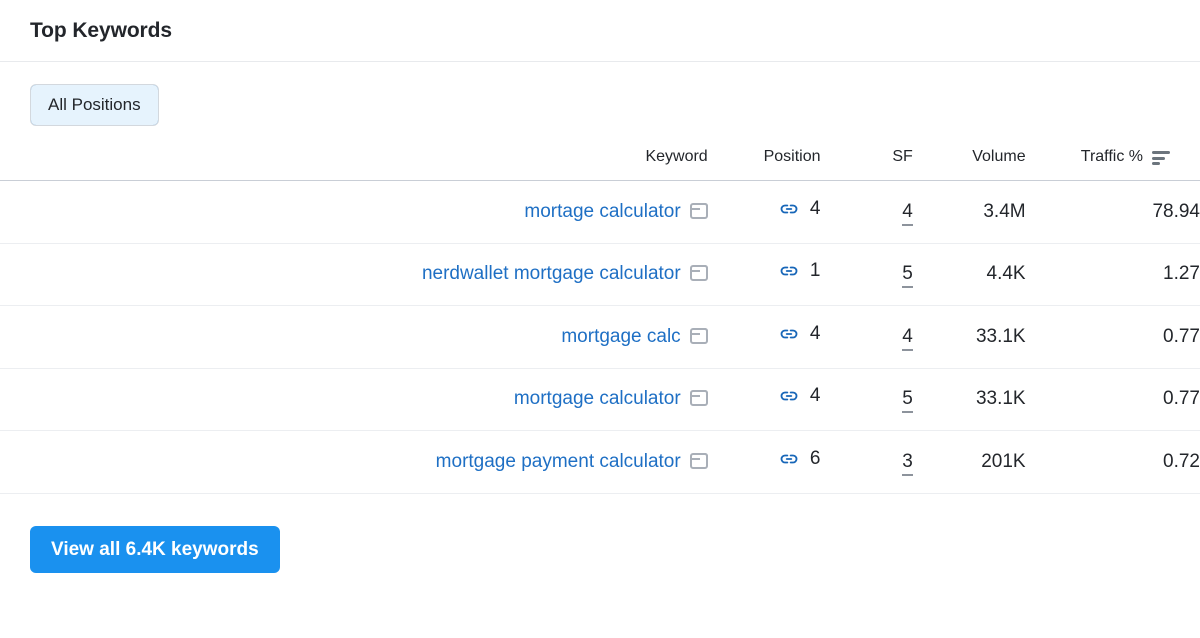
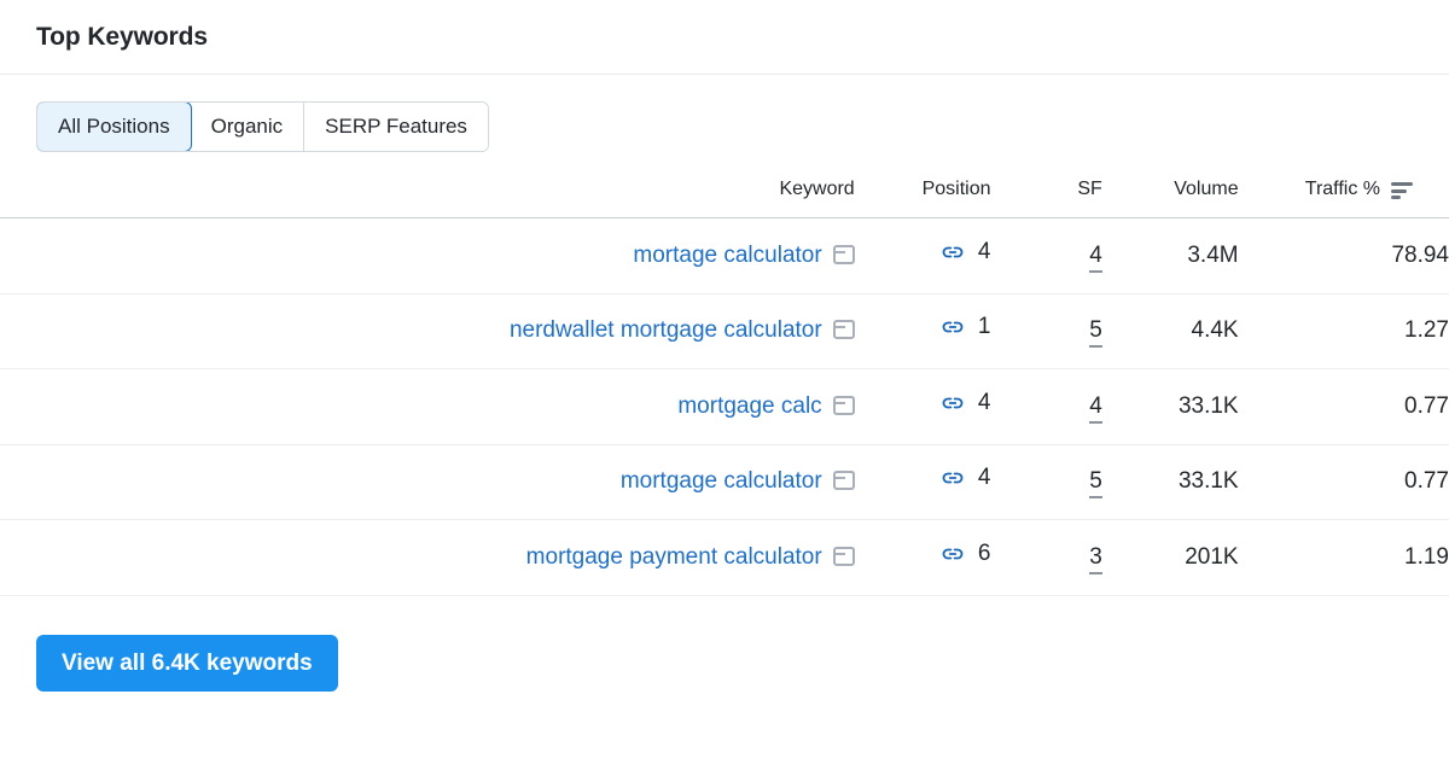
  Top Keywords
  All Positions
+ Organic
+ SERP Features
  Keyword	Position	SF	Volume	Traffic %
  mortage calculator	4	4	3.4M	78.94
  nerdwallet mortgage calculator	1	5	4.4K	1.27
  mortgage calc	4	4	33.1K	0.77
  mortgage calculator	4	5	33.1K	0.77
- mortgage payment calculator	6	3	201K	0.72
+ mortgage payment calculator	6	3	201K	1.19
  View all 6.4K keywords
